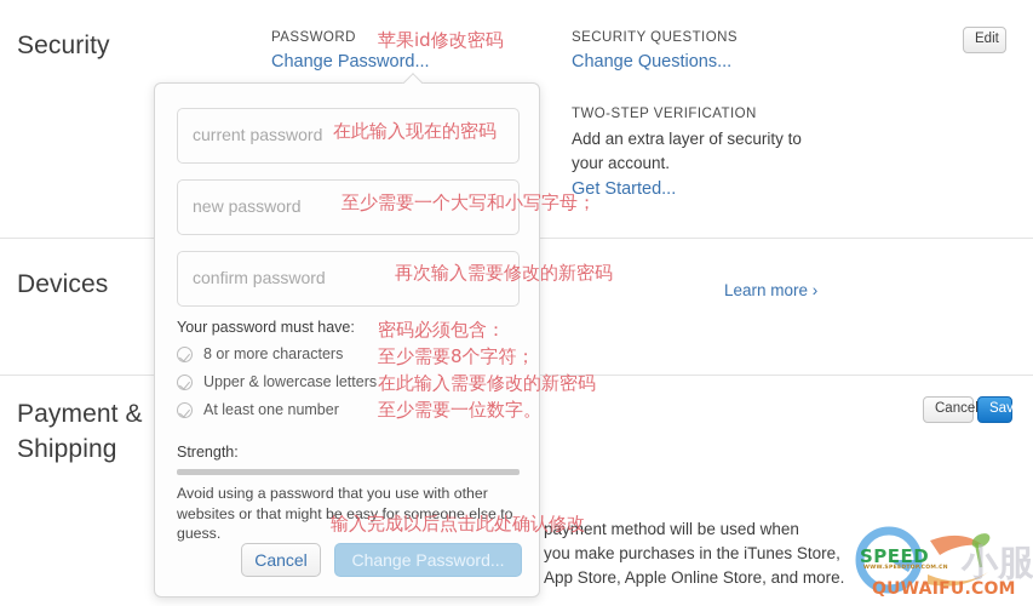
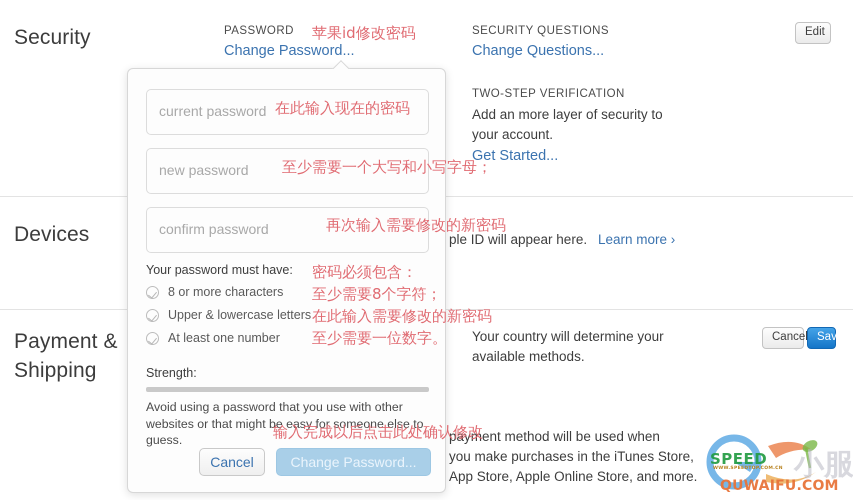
  Security
  Devices
  Payment &
  Shipping
  PASSWORD
  Change Password...
  SECURITY QUESTIONS
  Change Questions...
  TWO-STEP VERIFICATION
- Add an extra layer of security to
+ Add an more layer of security to
  your account.
  Get Started...
  Edit
+ ple ID will appear here.
  Learn more ›
+ Your country will determine your
+ available methods.
  Cance
  Save
  payment method will be used when
  you make purchases in the iTunes Store,
  App Store, Apple Online Store, and more.
  current password
  new password
  confirm password
  Your password must have:
  8 or more characters
  Upper & lowercase letters
  At least one number
  Strength:
  Avoid using a password that you use with other websites or that might be easy for someone else to guess.
  Cancel
  Change Password...
  苹果id修改密码
  在此输入现在的密码
  至少需要一个大写和小写字母；
  再次输入需要修改的新密码
  密码必须包含：
  至少需要8个字符；
  在此输入需要修改的新密码
  至少需要一位数字。
  输入完成以后点击此处确认修改
  小服
  SPEED
  QUWAIFU.COM
